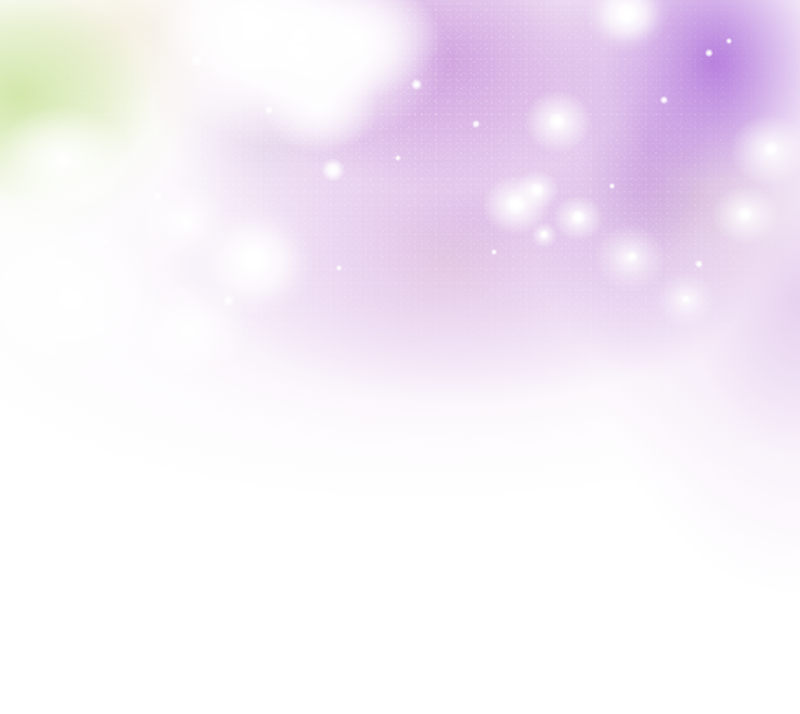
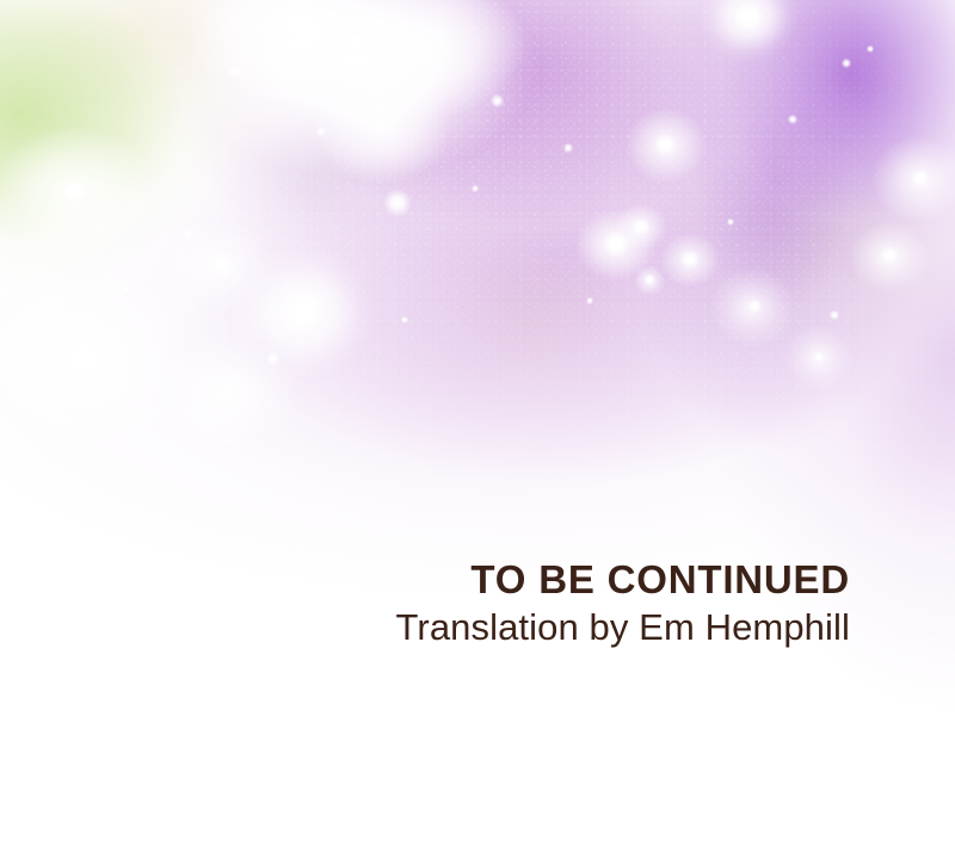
+ TO BE CONTINUED
+ Translation by Em Hemphill
